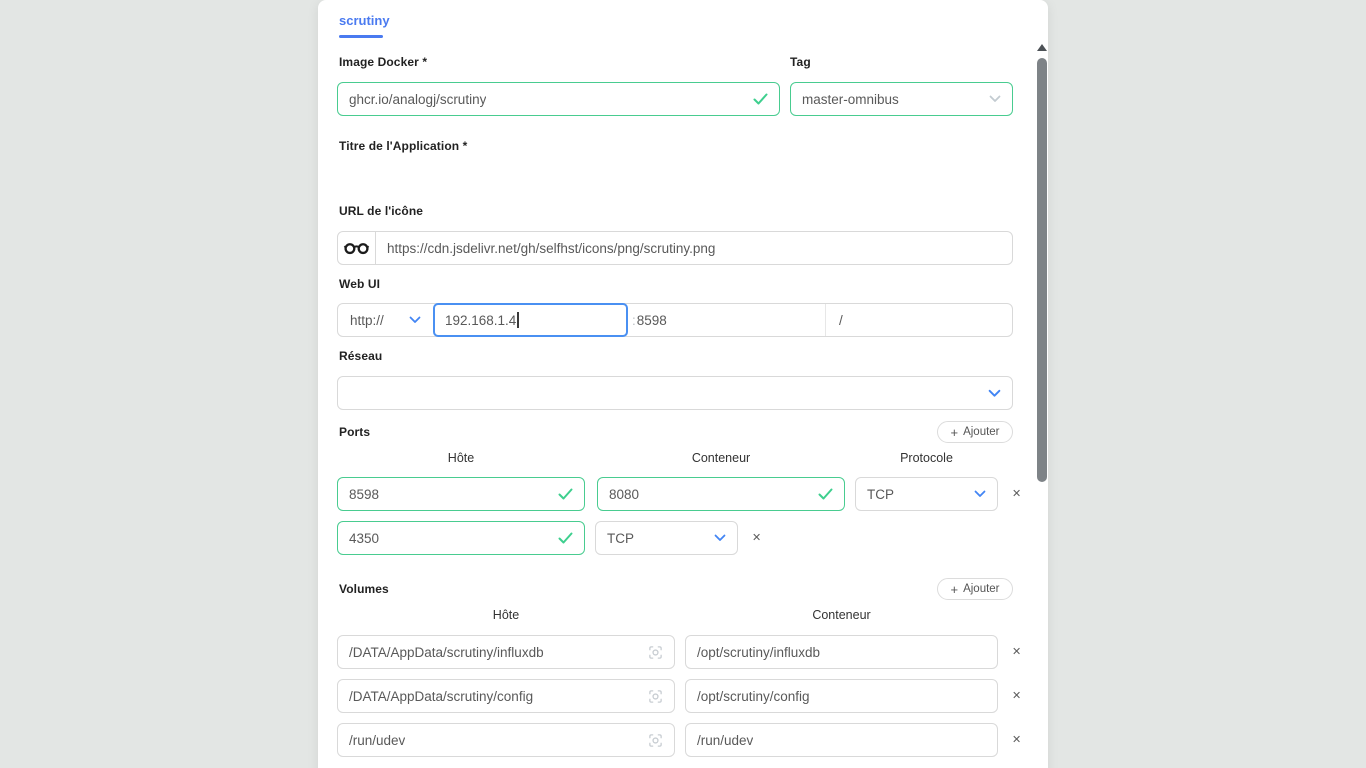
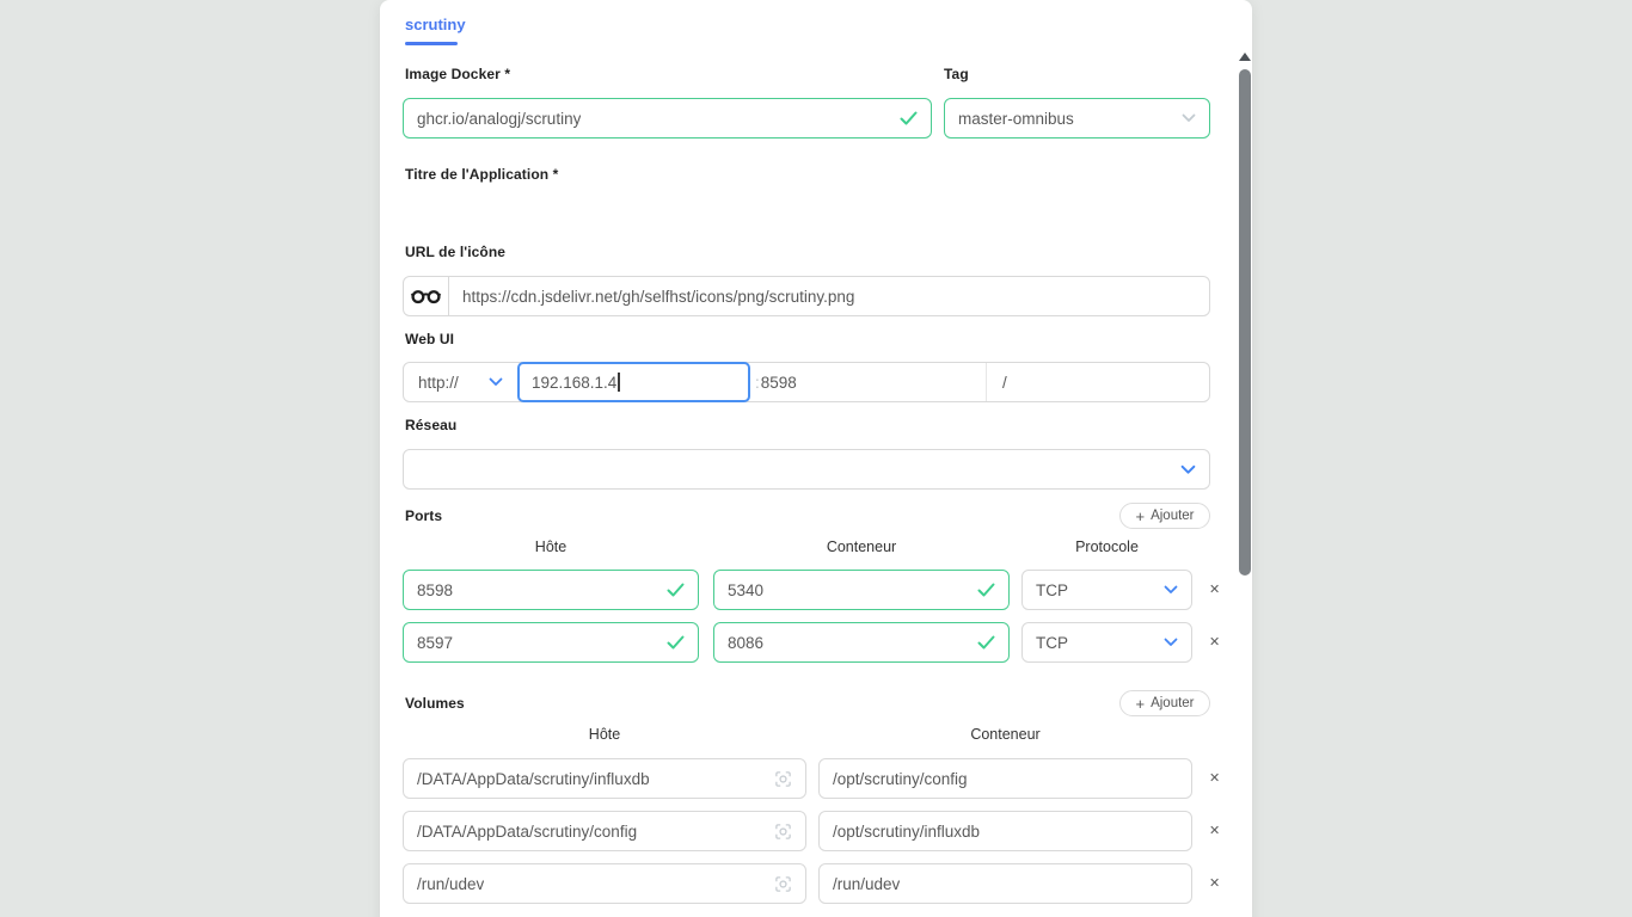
  scrutiny
  Image Docker *
  ghcr.io/analogj/scrutiny
  Tag
  master-omnibus
  Titre de l'Application *
  URL de l'icône
  https://cdn.jsdelivr.net/gh/selfhst/icons/png/scrutiny.png
  Web UI
  http://
  192.168.1.4
  :
  8598
  /
  Réseau
  Ports
  +
  Ajouter
  Hôte
  Conteneur
  Protocole
  8598
- 8080
+ 5340
  TCP
  ✕
- 4350
+ 8597
+ 8086
  TCP
  ✕
  Volumes
  +
  Ajouter
  Hôte
  Conteneur
  /DATA/AppData/scrutiny/influxdb
- /opt/scrutiny/influxdb
+ /opt/scrutiny/config
  ✕
  /DATA/AppData/scrutiny/config
- /opt/scrutiny/config
+ /opt/scrutiny/influxdb
  ✕
  /run/udev
  /run/udev
  ✕
